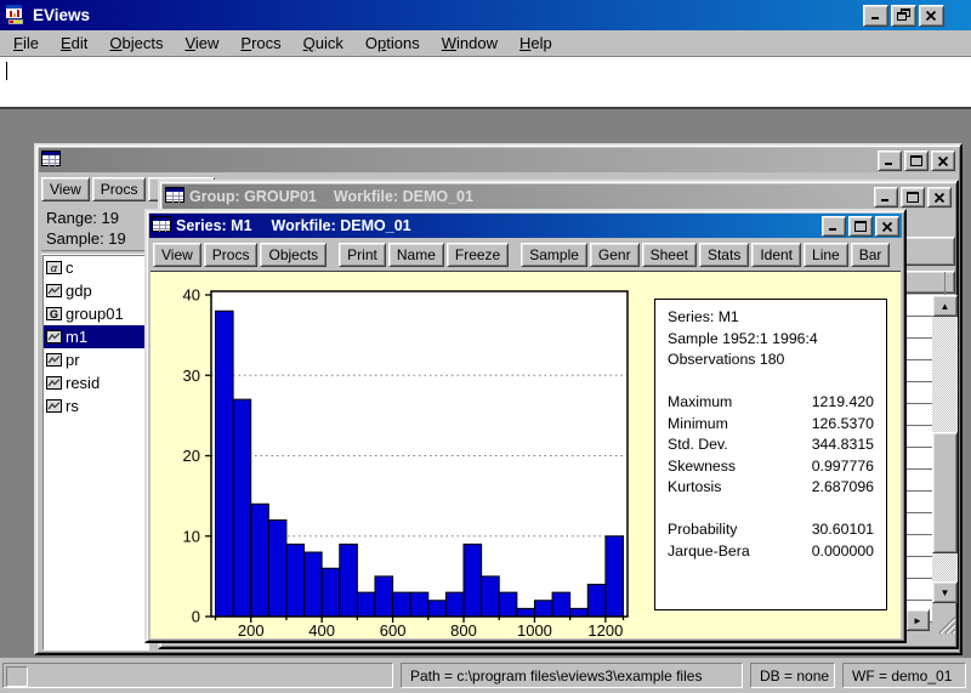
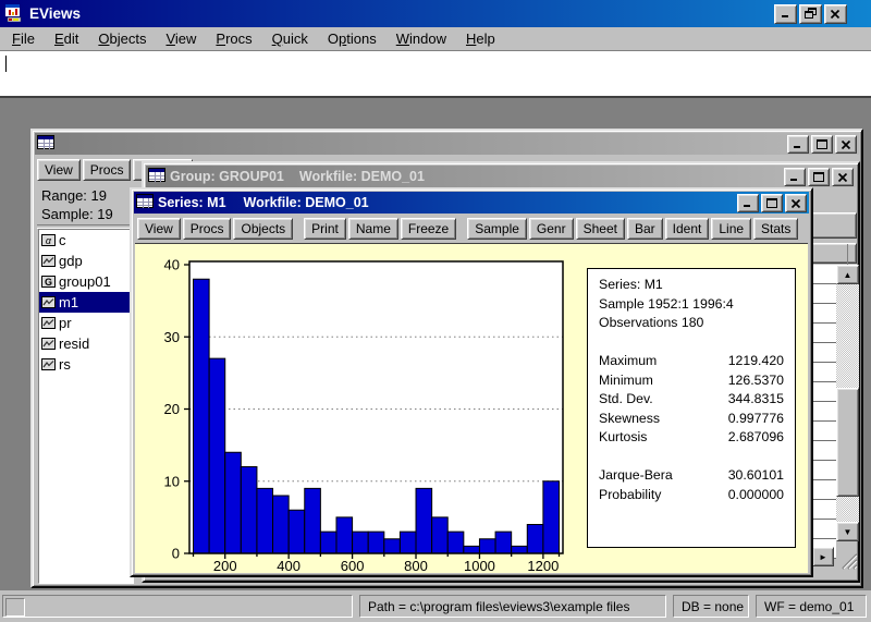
  EViews
  File
  Edit
  Objects
  View
  Procs
  Quick
  Options
  Window
  Help
  View
  Procs
  Range: 19
  Sample: 19
  α
  c
  gdp
  G
  group01
  m1
  pr
  resid
  rs
  Group: GROUP01
  Workfile: DEMO_01
  ▲
  ▼
  ►
  Series: M1
  Workfile: DEMO_01
  View
  Procs
  Objects
  Print
  Name
  Freeze
  Sample
  Genr
  Sheet
- Stats
+ Bar
  Ident
  Line
- Bar
+ Stats
  0
  10
  20
  30
  40
  200
  400
  600
  800
  1000
  1200
  Series: M1
  Sample 1952:1 1996:4
  Observations 180
  Maximum
  1219.420
  Minimum
  126.5370
  Std. Dev.
  344.8315
  Skewness
  0.997776
  Kurtosis
  2.687096
- Probability
+ Jarque-Bera
  30.60101
- Jarque-Bera
+ Probability
  0.000000
  Path = c:\program files\eviews3\example files
  DB = none
  WF = demo_01
